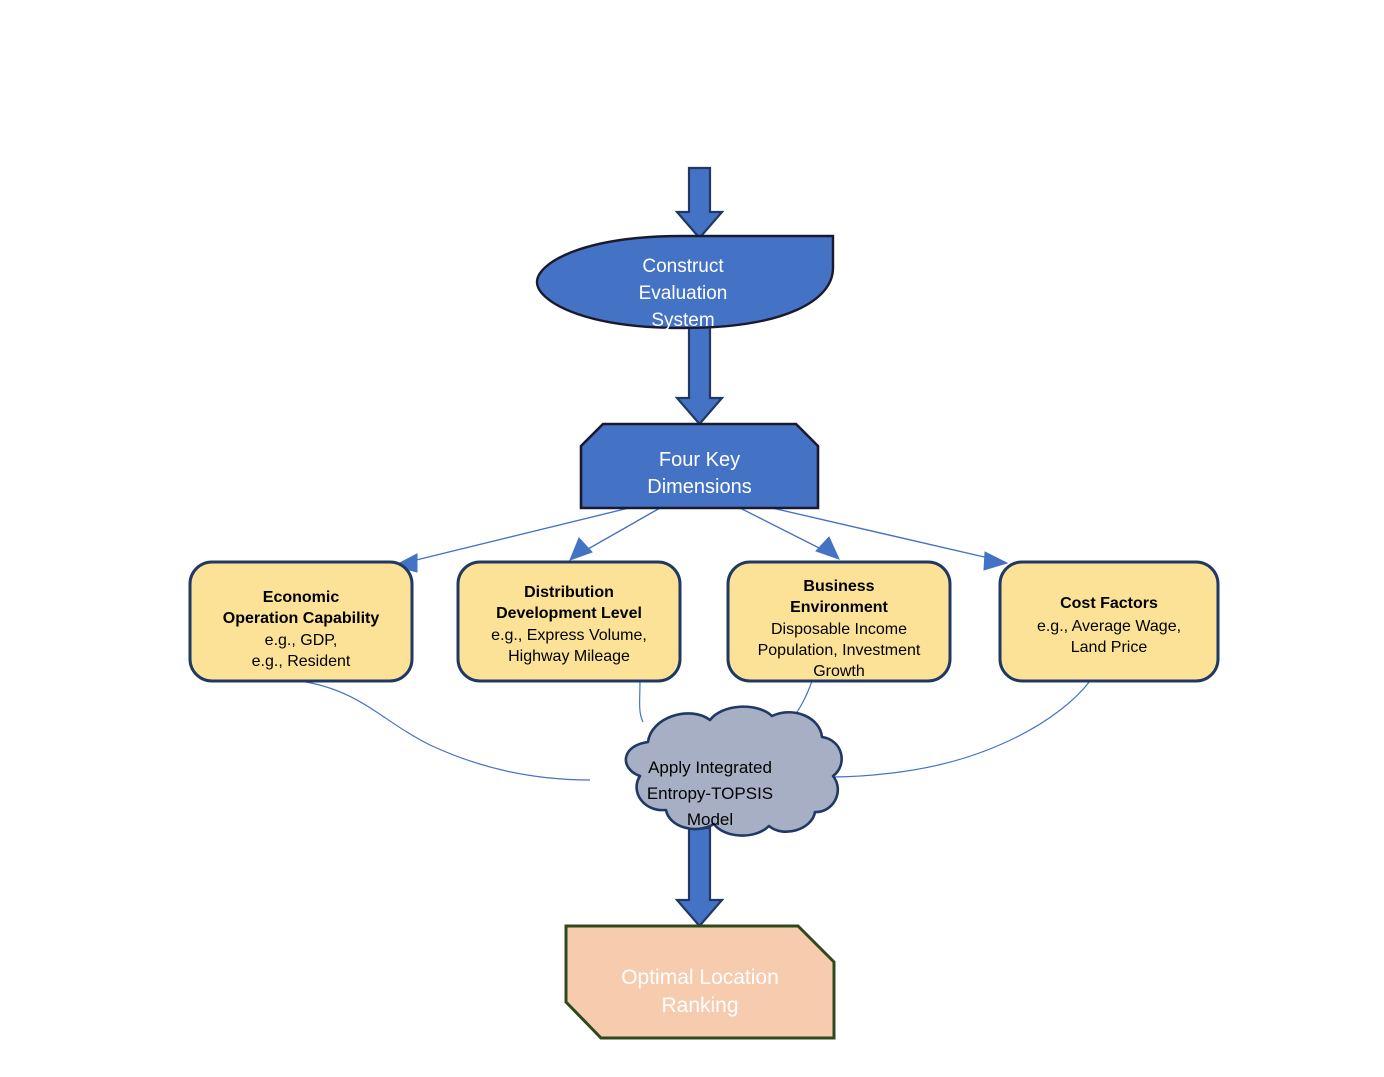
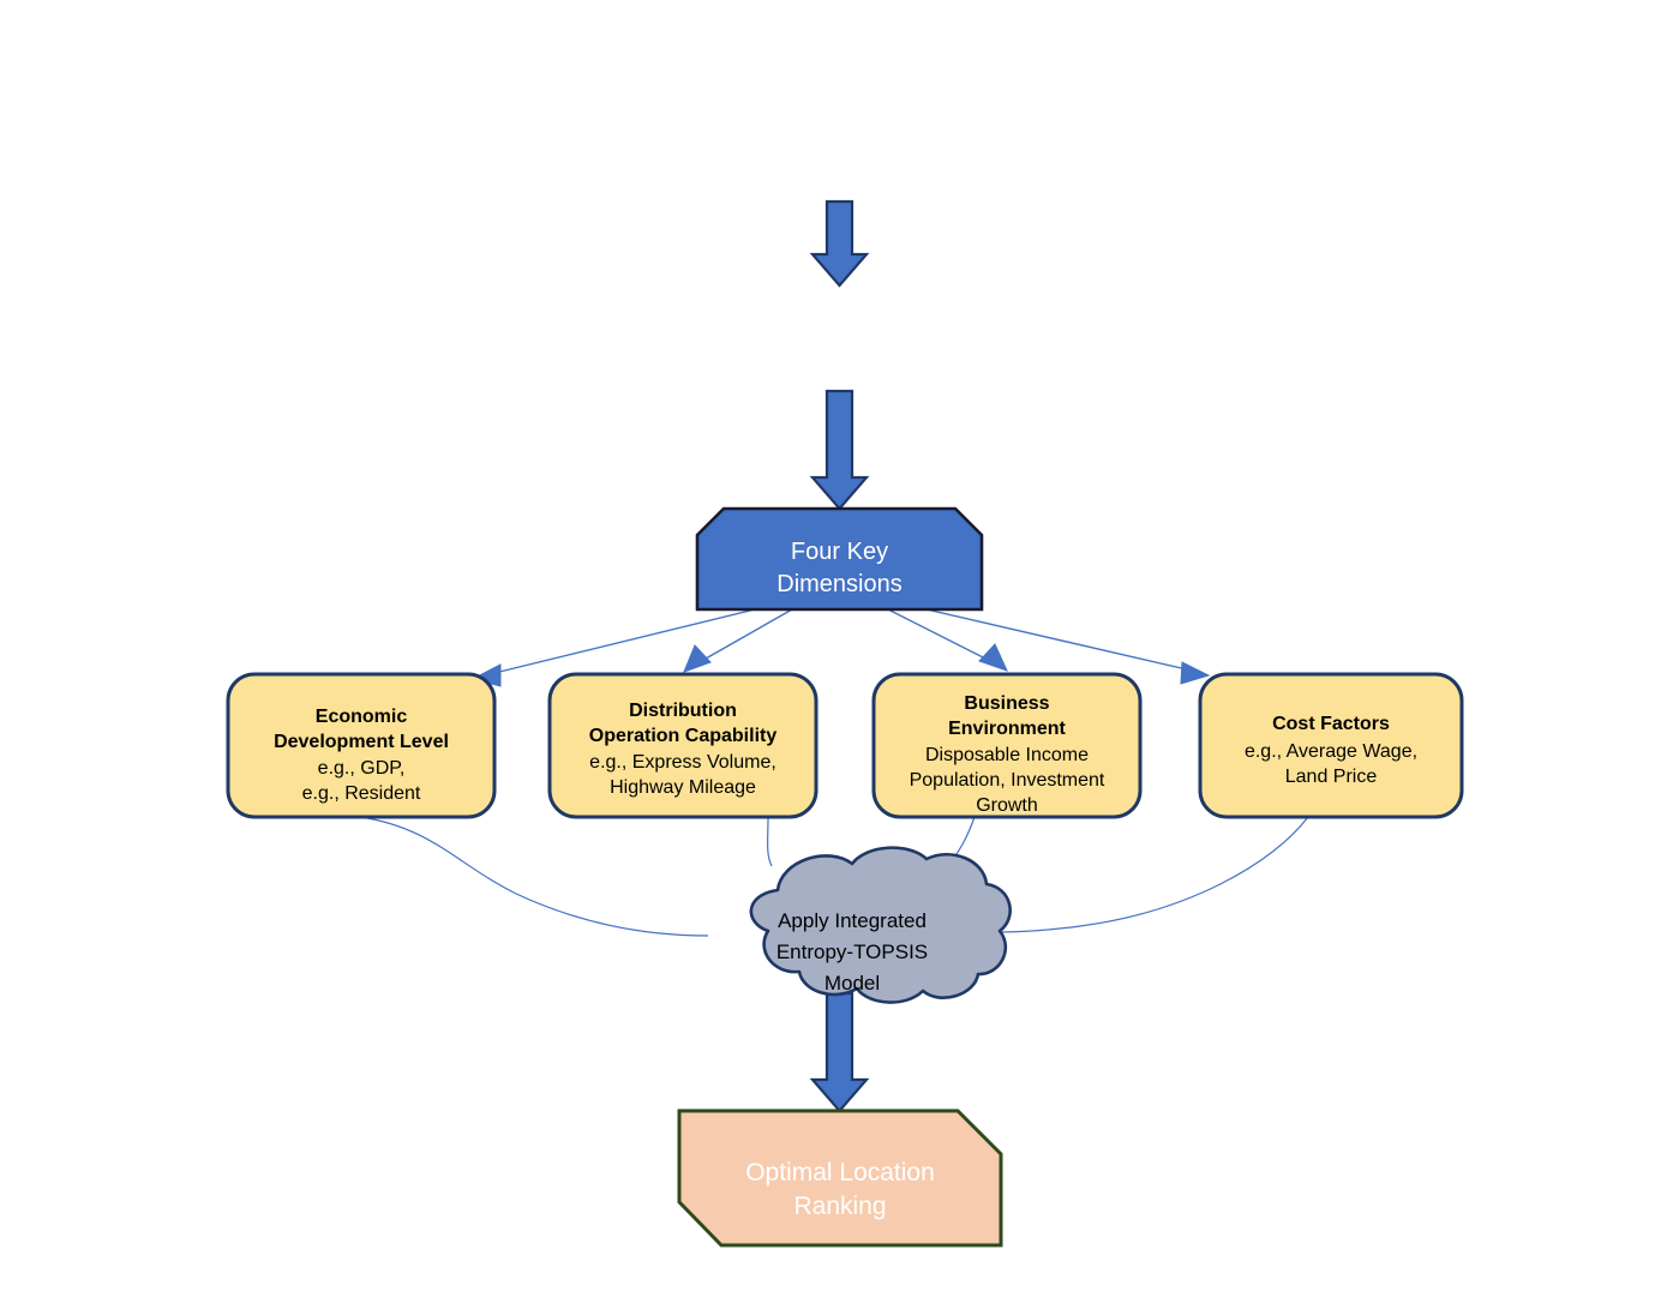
- Construct
- Evaluation
- System
  Four Key
  Dimensions
  Economic
- Operation Capability
+ Development Level
  e.g., GDP,
  e.g., Resident
  Distribution
- Development Level
+ Operation Capability
  e.g., Express Volume,
  Highway Mileage
  Business
  Environment
  Disposable Income
  Population, Investment
  Growth
  Cost Factors
  e.g., Average Wage,
  Land Price
  Apply Integrated
  Entropy-TOPSIS
  Model
  Optimal Location
  Ranking
